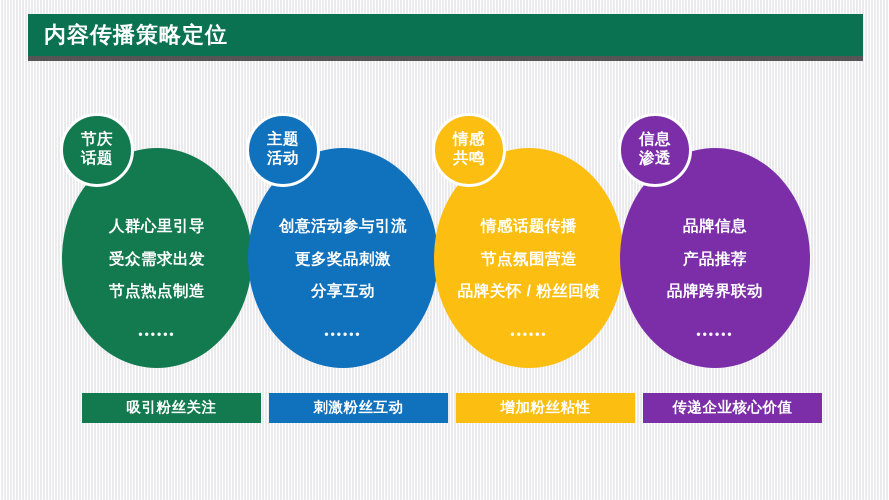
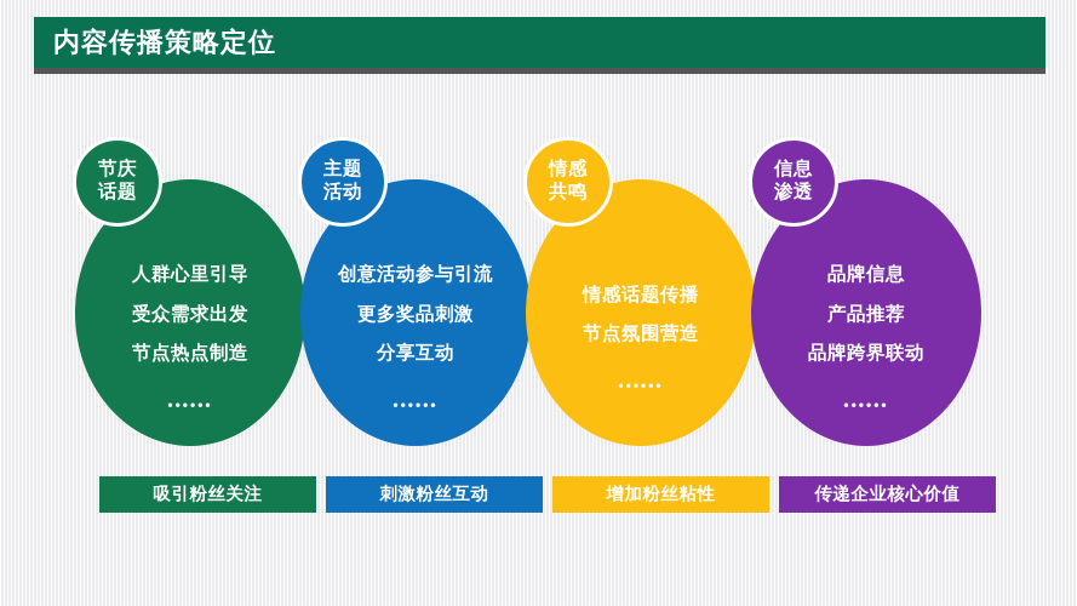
  内容传播策略定位
  人群心里引导
  受众需求出发
  节点热点制造
  ••••••
  节庆
  话题
  创意活动参与引流
  更多奖品刺激
  分享互动
  ••••••
  主题
  活动
  情感话题传播
  节点氛围营造
- 品牌关怀 / 粉丝回馈
  ••••••
  情感
  共鸣
  品牌信息
  产品推荐
  品牌跨界联动
  ••••••
  信息
  渗透
  吸引粉丝关注
  刺激粉丝互动
  增加粉丝粘性
  传递企业核心价值
